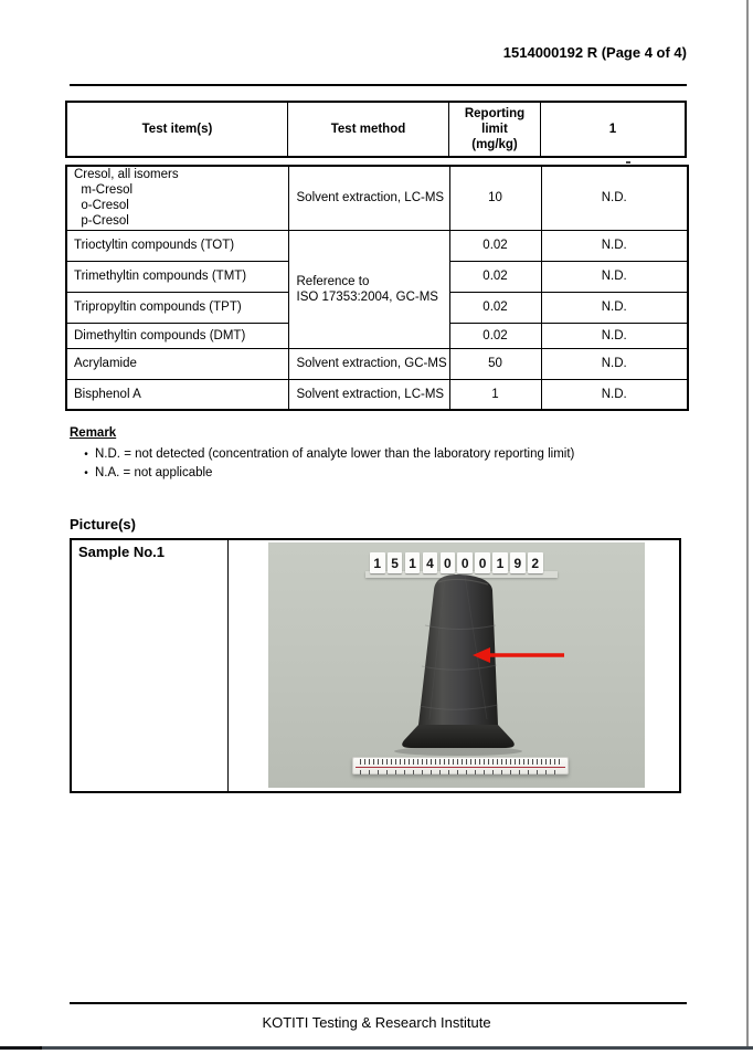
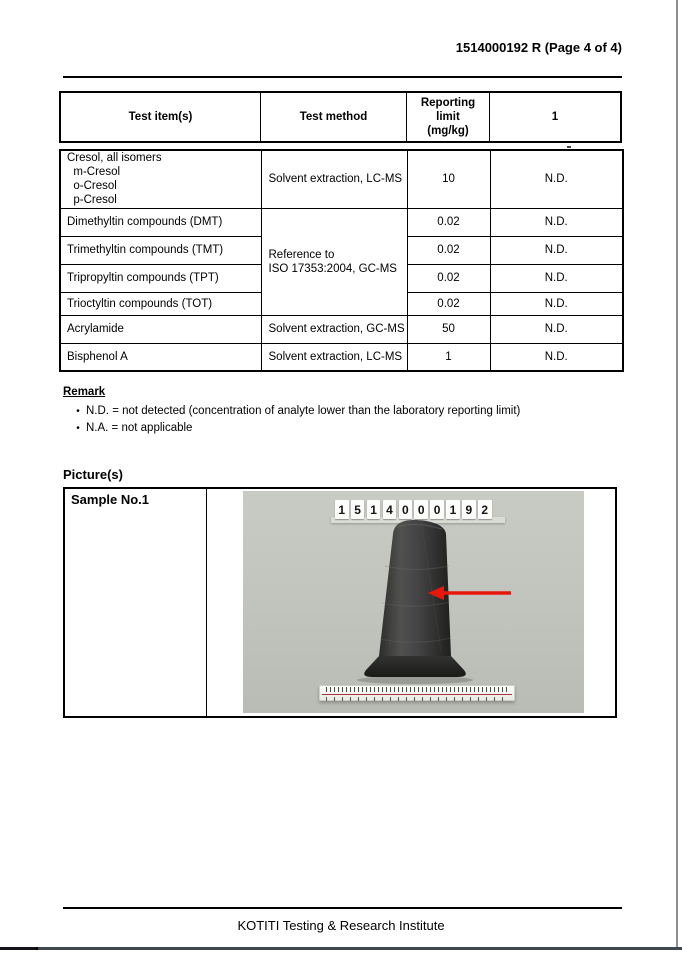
  1514000192 R (Page 4 of 4)
  Test item(s)
  Test method
  Reporting
  limit
  (mg/kg)
  1
  Cresol, all isomers m-Cresol o-Cresol p-Cresol	Solvent extraction, LC-MS	10	N.D.
- Trioctyltin compounds (TOT)	Reference to ISO 17353:2004, GC-MS	0.02	N.D.
+ Dimethyltin compounds (DMT)	Reference to ISO 17353:2004, GC-MS	0.02	N.D.
  Trimethyltin compounds (TMT)	0.02	N.D.
  Tripropyltin compounds (TPT)	0.02	N.D.
- Dimethyltin compounds (DMT)	0.02	N.D.
+ Trioctyltin compounds (TOT)	0.02	N.D.
  Acrylamide	Solvent extraction, GC-MS	50	N.D.
  Bisphenol A	Solvent extraction, LC-MS	1	N.D.
  Remark
  N.D. = not detected (concentration of analyte lower than the laboratory reporting limit)
  N.A. = not applicable
  Picture(s)
  Sample No.1
  1
  5
  1
  4
  0
  0
  0
  1
  9
  2
  KOTITI Testing & Research Institute
